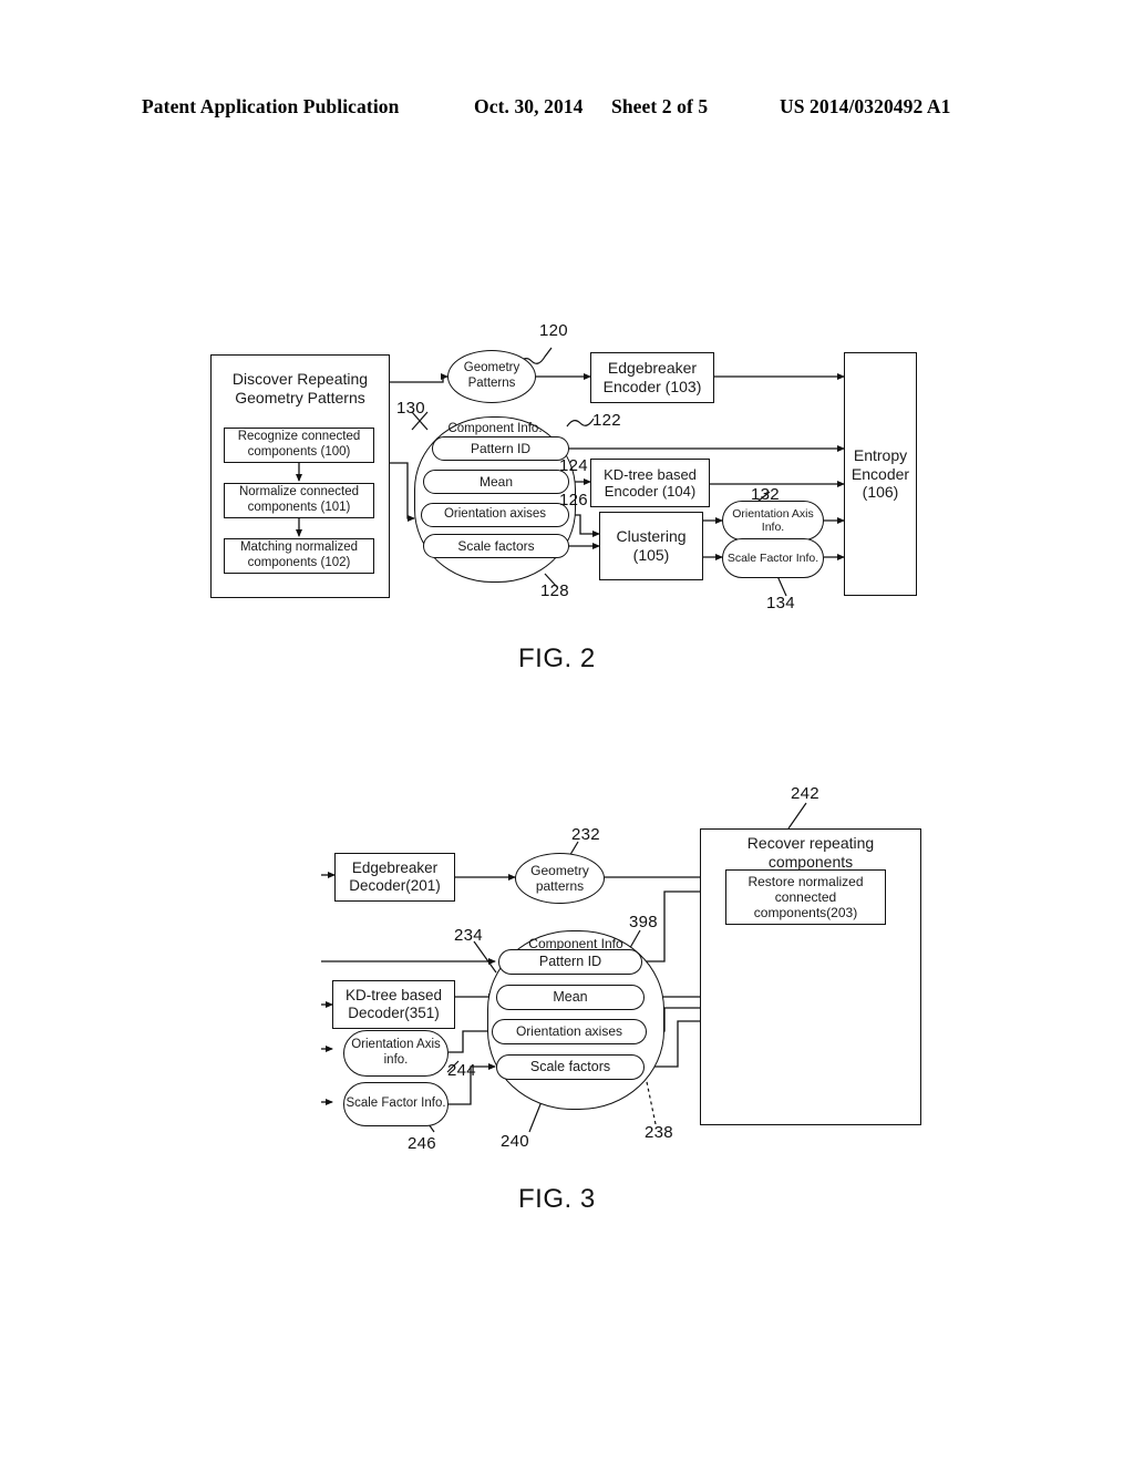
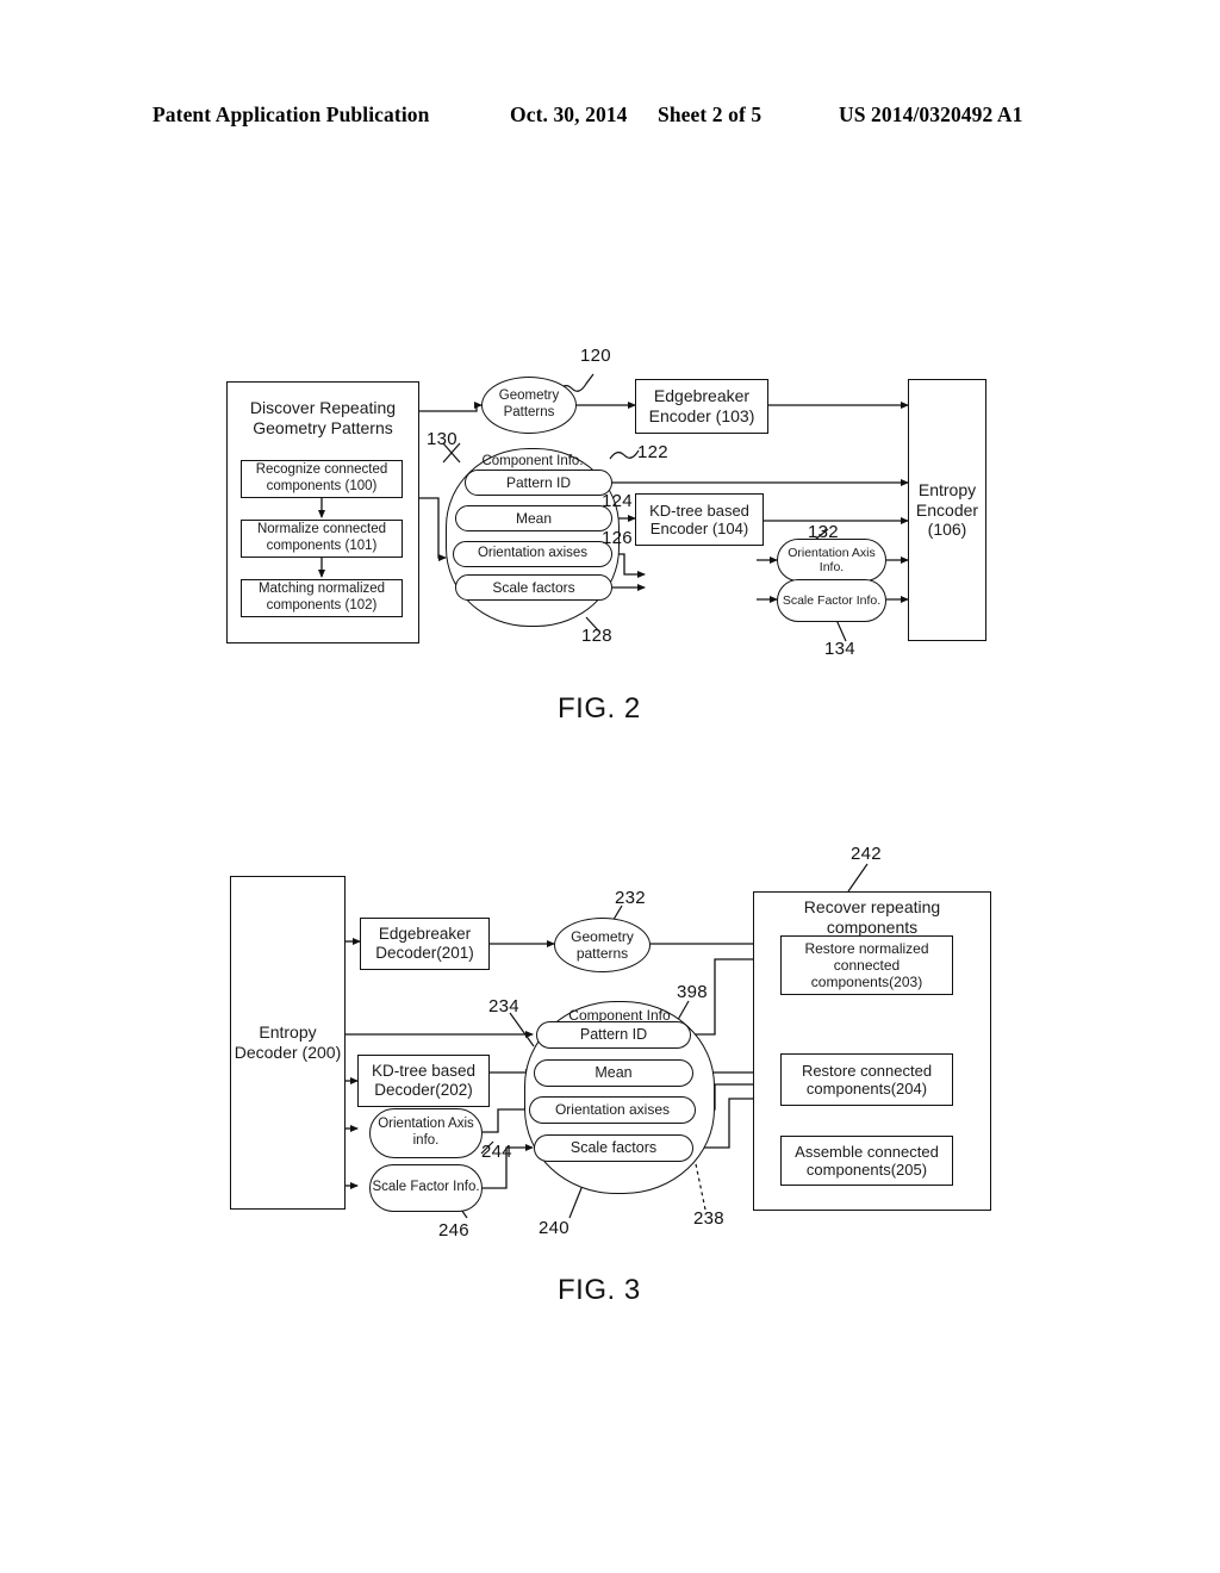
  Patent Application Publication
  Oct. 30, 2014
  Sheet 2 of 5
  US 2014/0320492 A1
  Discover Repeating Geometry Patterns
  Recognize connected components (100)
  Normalize connected components (101)
  Matching normalized components (102)
  Geometry Patterns
  Edgebreaker Encoder (103)
  Component Info.
  Pattern ID
  Mean
  Orientation axises
  Scale factors
  KD-tree based Encoder (104)
- Clustering (105)
  Orientation Axis Info.
  Scale Factor Info.
  Entropy Encoder (106)
  120
  122
  124
  126
  128
  130
  132
  134
  FIG. 2
+ Entropy Decoder (200)
  Edgebreaker Decoder(201)
- KD-tree based Decoder(351)
+ KD-tree based Decoder(202)
  Orientation Axis info.
  Scale Factor Info.
  Geometry patterns
  Component Info
  Pattern ID
  Mean
  Orientation axises
  Scale factors
  Recover repeating components
  Restore normalized connected components(203)
+ Restore connected components(204)
+ Assemble connected components(205)
  232
  234
  398
  238
  240
  242
  244
  246
  FIG. 3
